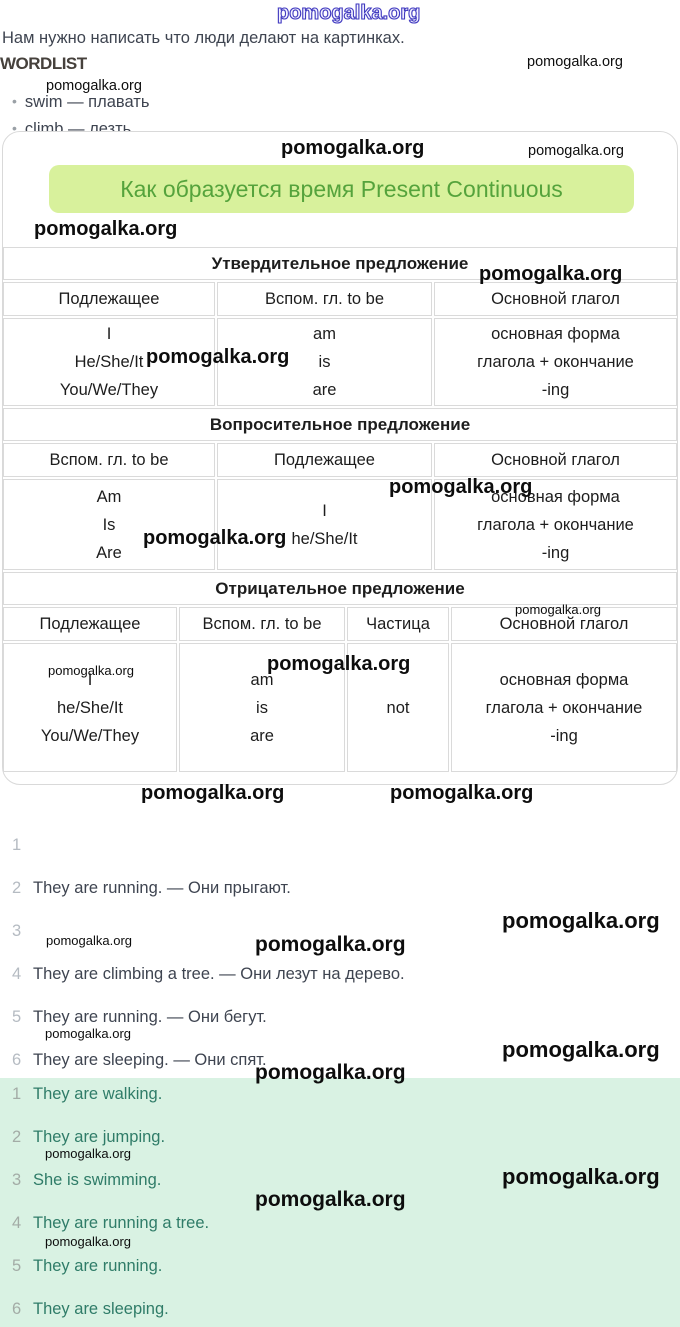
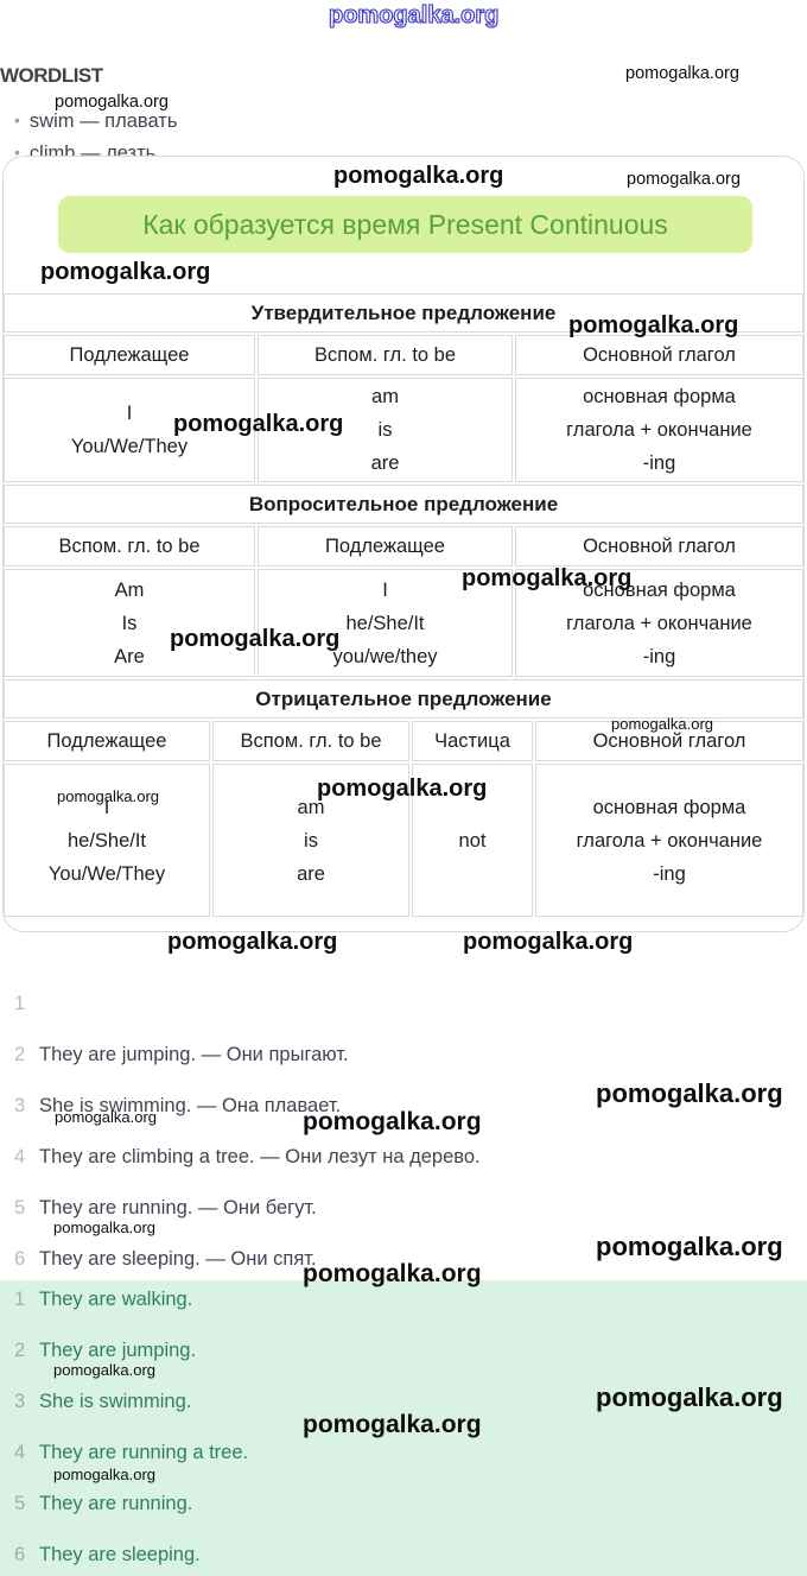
  pomogalka.org
- Нам нужно написать что люди делают на картинках.
  WORDLIST
  pomogalka.org
  pomogalka.org
  • swim — плавать
  • climb — лезть
  pomogalka.org
  pomogalka.org
  Как образуется время Present Continuous
  pomogalka.org
  Утвердительное предложение
  Подлежащее
  Вспом. гл. to be
  Основной глагол
  I
- He/She/It
  You/We/They
  am
  is
  are
  основная форма
  глагола + окончание
  -ing
  Вопросительное предложение
  Вспом. гл. to be
  Подлежащее
  Основной глагол
  Am
  Is
  Are
  I
  he/She/It
+ you/we/they
  основная форма
  глагола + окончание
  -ing
  Отрицательное предложение
  Подлежащее
  Вспом. гл. to be
  Частица
  Основной глагол
  I
  he/She/It
  You/We/They
  am
  is
  are
  not
  основная форма
  глагола + окончание
  -ing
  pomogalka.org
  pomogalka.org
  pomogalka.org
  pomogalka.org
  pomogalka.org
  pomogalka.org
  pomogalka.org
  pomogalka.org
  pomogalka.org
  1
  2
- They are running. — Они прыгают.
+ They are jumping. — Они прыгают.
  3
+ She is swimming. — Она плавает.
  4
  They are climbing a tree. — Они лезут на дерево.
  5
  They are running. — Они бегут.
  6
  They are sleeping. — Они спят.
  1
  They are walking.
  2
  They are jumping.
  3
  She is swimming.
  4
  They are running a tree.
  5
  They are running.
  6
  They are sleeping.
  pomogalka.org
  pomogalka.org
  pomogalka.org
  pomogalka.org
  pomogalka.org
  pomogalka.org
  pomogalka.org
  pomogalka.org
  pomogalka.org
  pomogalka.org
